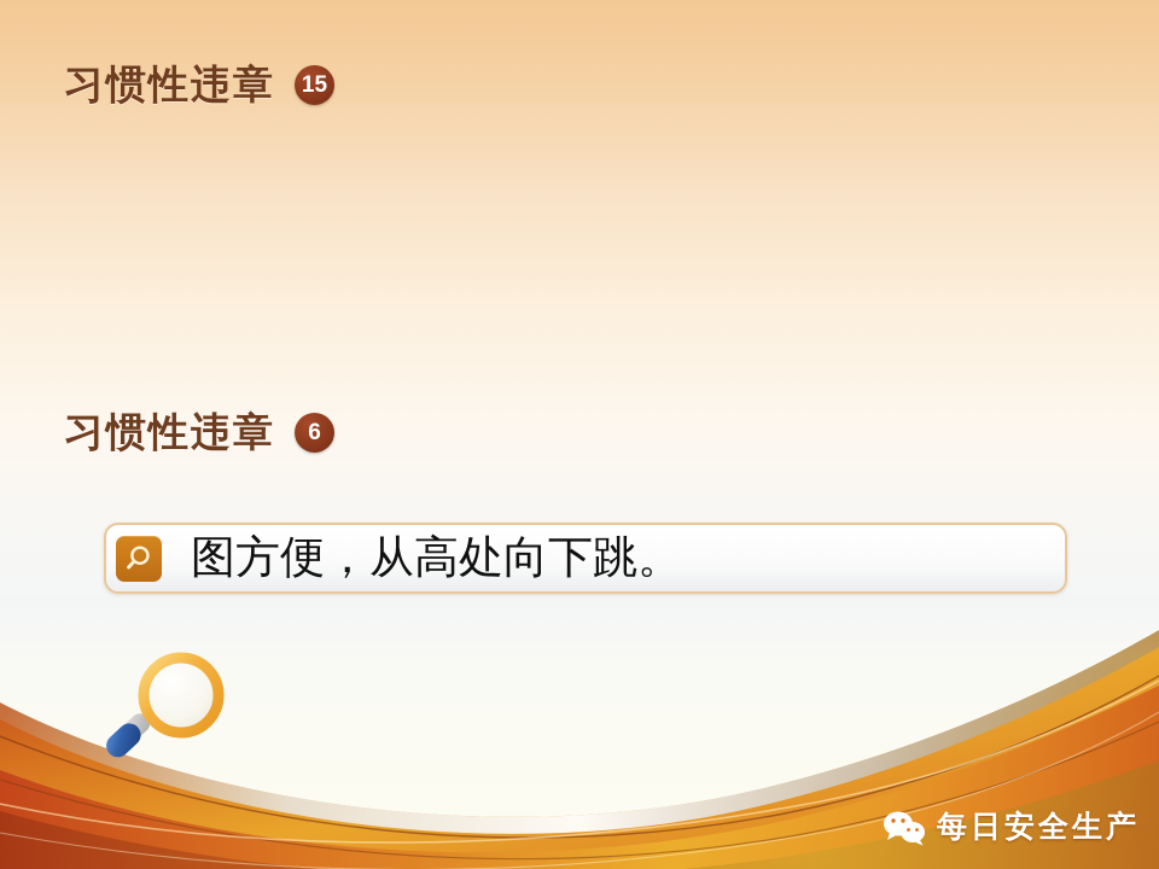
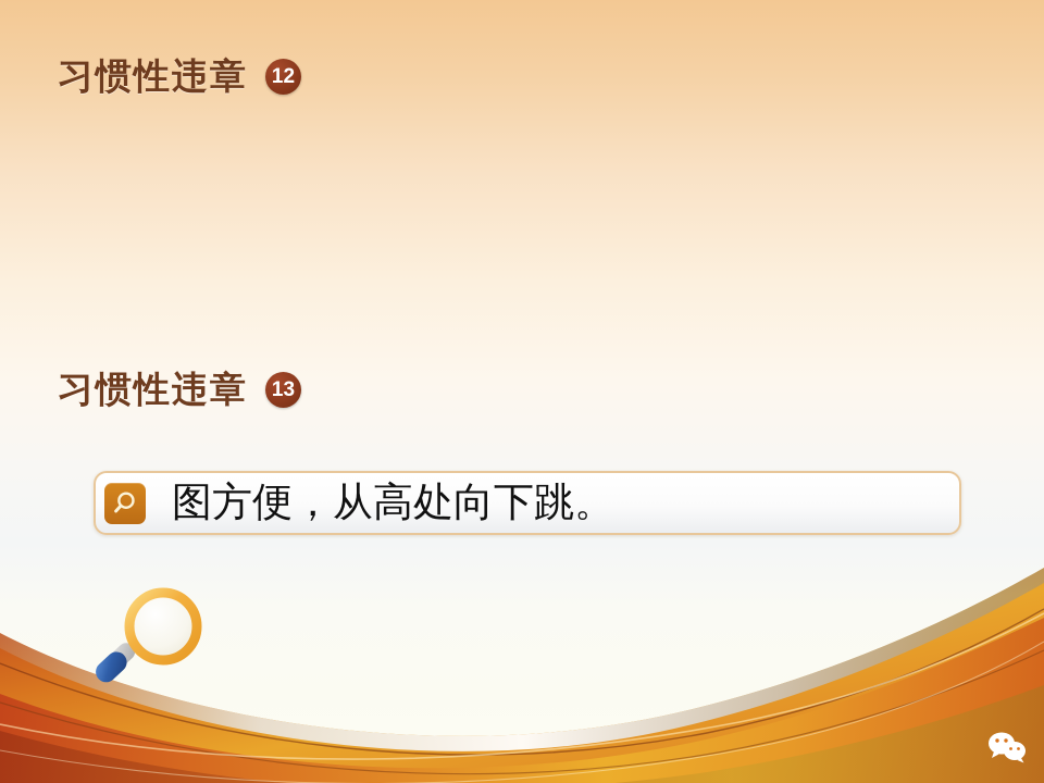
  习惯性违章
- 15
+ 12
  习惯性违章
- 6
+ 13
  图方便，从高处向下跳。
- 每日安全生产
